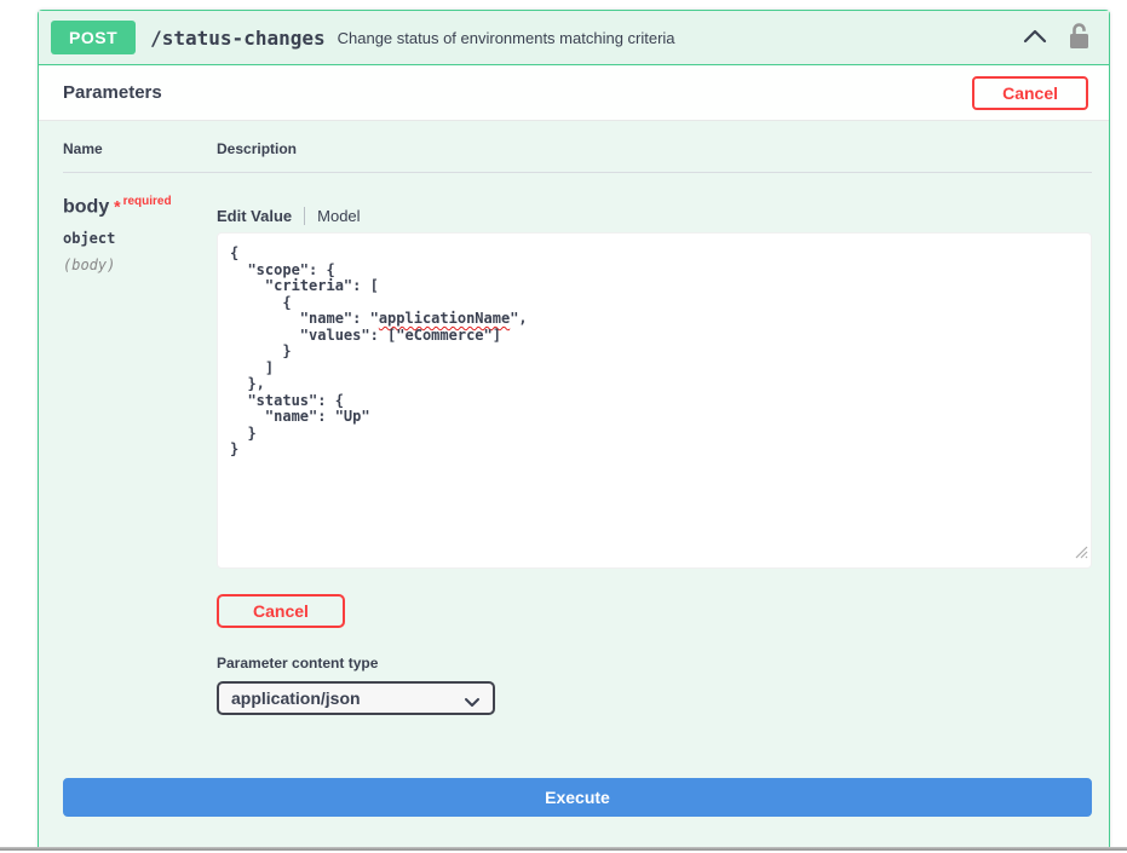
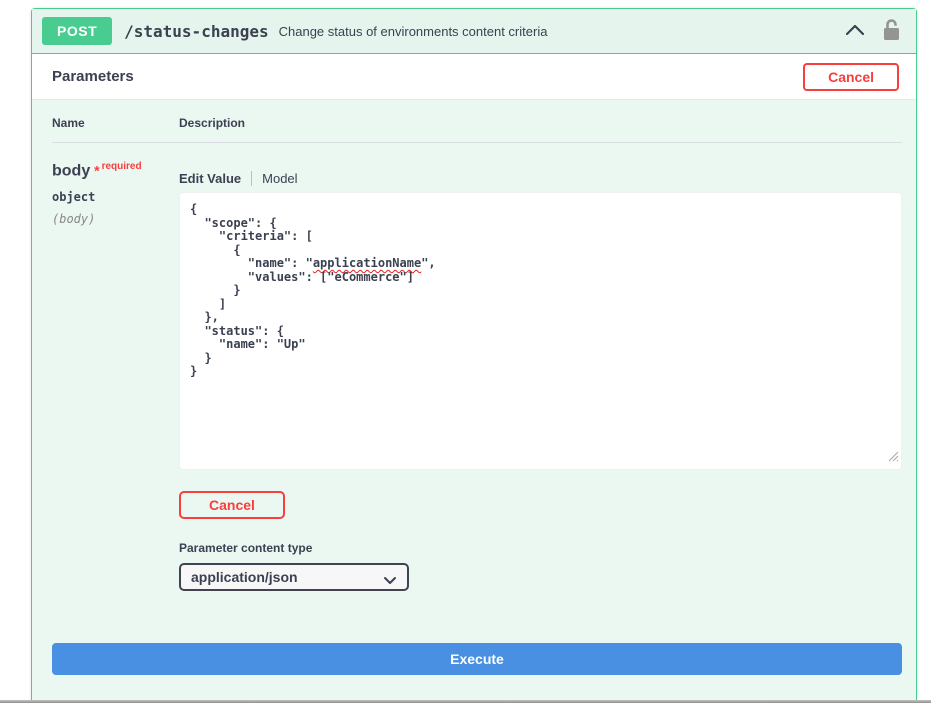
  POST
  /status-changes
- Change status of environments matching criteria
+ Change status of environments content criteria
  Parameters
  Cancel
  Name
  Description
  body * required
  object
  (body)
  Edit Value
  Model
  {
  "scope": {
  "criteria": [
  {
  "name": "applicationName",
  "values": ["eCommerce"]
  }
  ]
  },
  "status": {
  "name": "Up"
  }
  }
  Cancel
  Parameter content type
  application/json
  Execute
